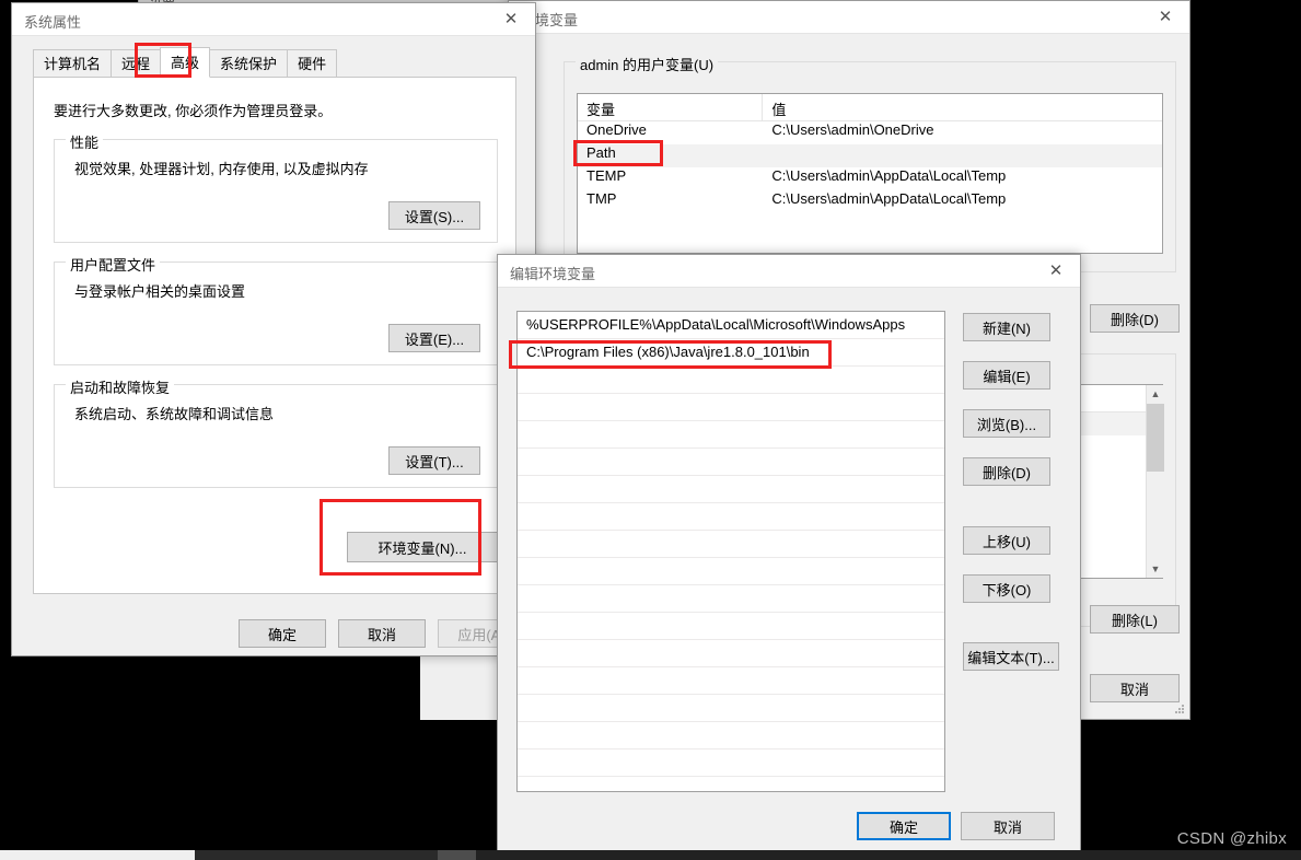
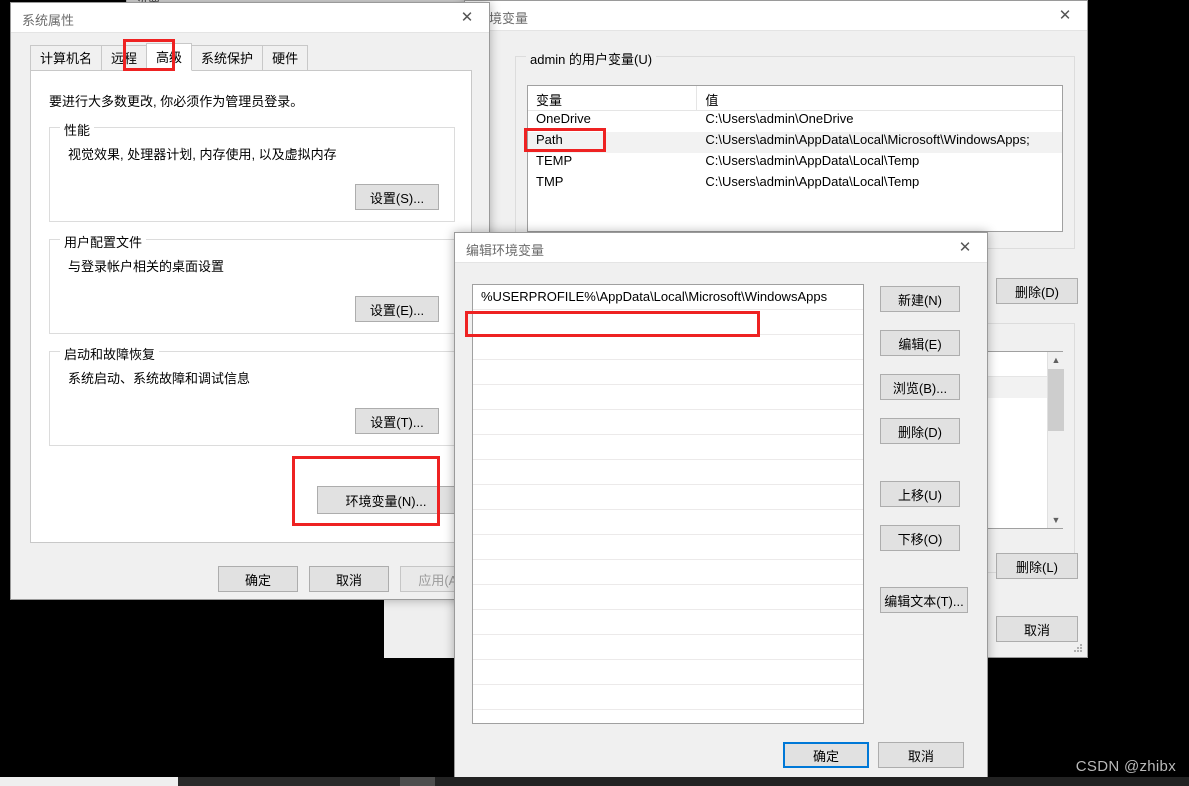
  境变量
  ✕
  admin 的用户变量(U)
  变量
  值
  OneDrive
  C:\Users\admin\OneDrive
  Path
+ C:\Users\admin\AppData\Local\Microsoft\WindowsApps;
  TEMP
  C:\Users\admin\AppData\Local\Temp
  TMP
  C:\Users\admin\AppData\Local\Temp
  删除(D)
  ▲
  ▼
  删除(L)
  取消
  系统属性
  ✕
  计算机名
  远程
  高级
  系统保护
  硬件
  要进行大多数更改, 你必须作为管理员登录。
  性能
  视觉效果, 处理器计划, 内存使用, 以及虚拟内存
  设置(S)...
  用户配置文件
  与登录帐户相关的桌面设置
  设置(E)...
  启动和故障恢复
  系统启动、系统故障和调试信息
  设置(T)...
  环境变量(N)...
  确定
  取消
  应用(A
  编辑环境变量
  ✕
  %USERPROFILE%\AppData\Local\Microsoft\WindowsApps
- C:\Program Files (x86)\Java\jre1.8.0_101\bin
  新建(N)
  编辑(E)
  浏览(B)...
  删除(D)
  上移(U)
  下移(O)
  编辑文本(T)...
  确定
  取消
  CSDN @zhibx
